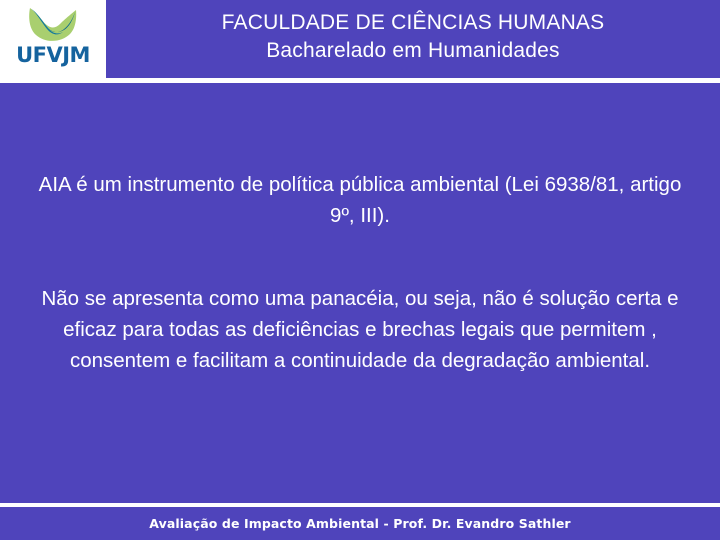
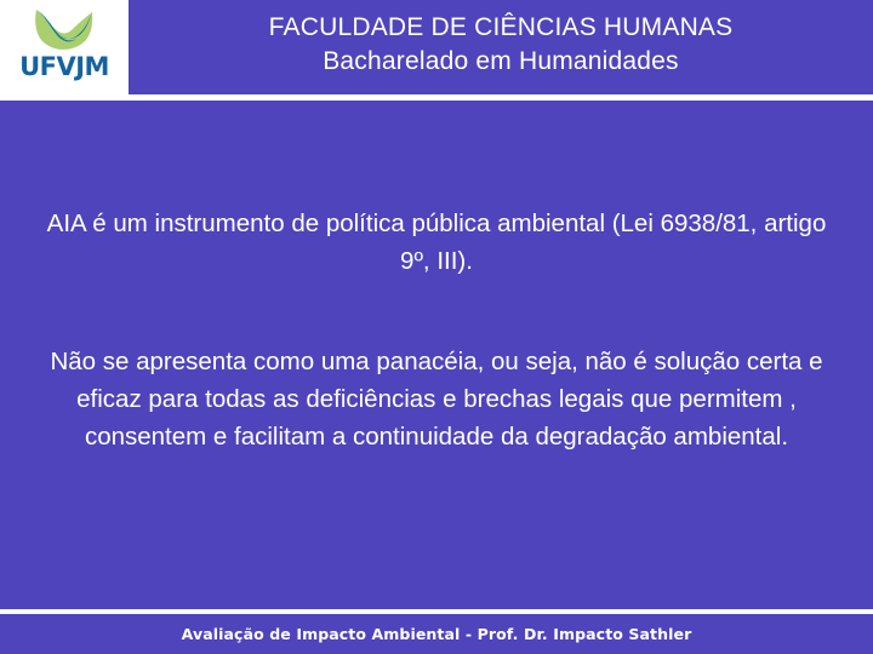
  UFVJM
  FACULDADE DE CIÊNCIAS HUMANAS
  Bacharelado em Humanidades
  AIA é um instrumento de política pública ambiental (Lei 6938/81, artigo 9º, III).
  Não se apresenta como uma panacéia, ou seja, não é solução certa e eficaz para todas as deficiências e brechas legais que permitem , consentem e facilitam a continuidade da degradação ambiental.
- Avaliação de Impacto Ambiental - Prof. Dr. Evandro Sathler
+ Avaliação de Impacto Ambiental - Prof. Dr. Impacto Sathler
